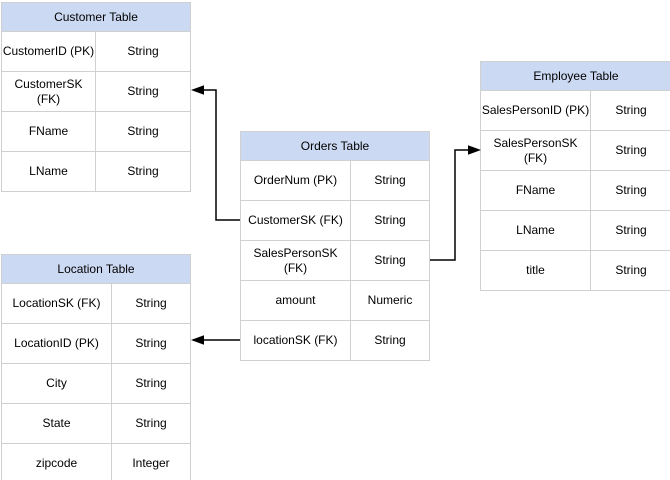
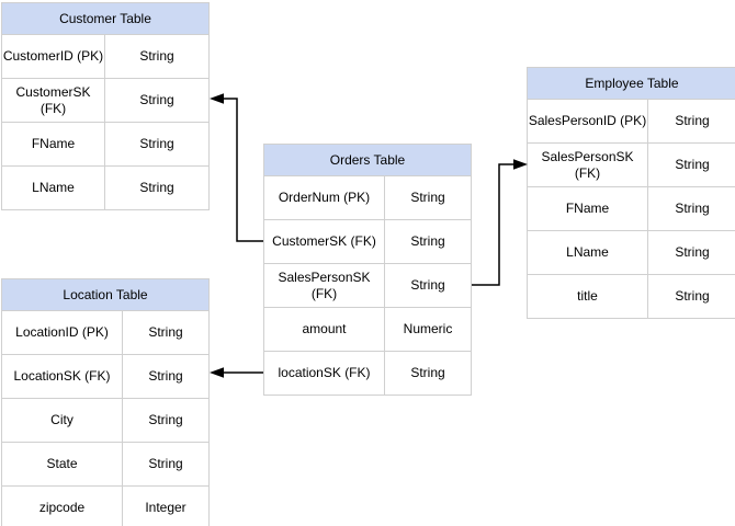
  Customer Table
  CustomerID (PK)
  String
  CustomerSK (FK)
  String
  FName
  String
  LName
  String
  Orders Table
  OrderNum (PK)
  String
  CustomerSK (FK)
  String
  SalesPersonSK (FK)
  String
  amount
  Numeric
  locationSK (FK)
  String
  Employee Table
  SalesPersonID (PK)
  String
  SalesPersonSK (FK)
  String
  FName
  String
  LName
  String
  title
  String
  Location Table
- LocationSK (FK)
+ LocationID (PK)
  String
- LocationID (PK)
+ LocationSK (FK)
  String
  City
  String
  State
  String
  zipcode
  Integer
